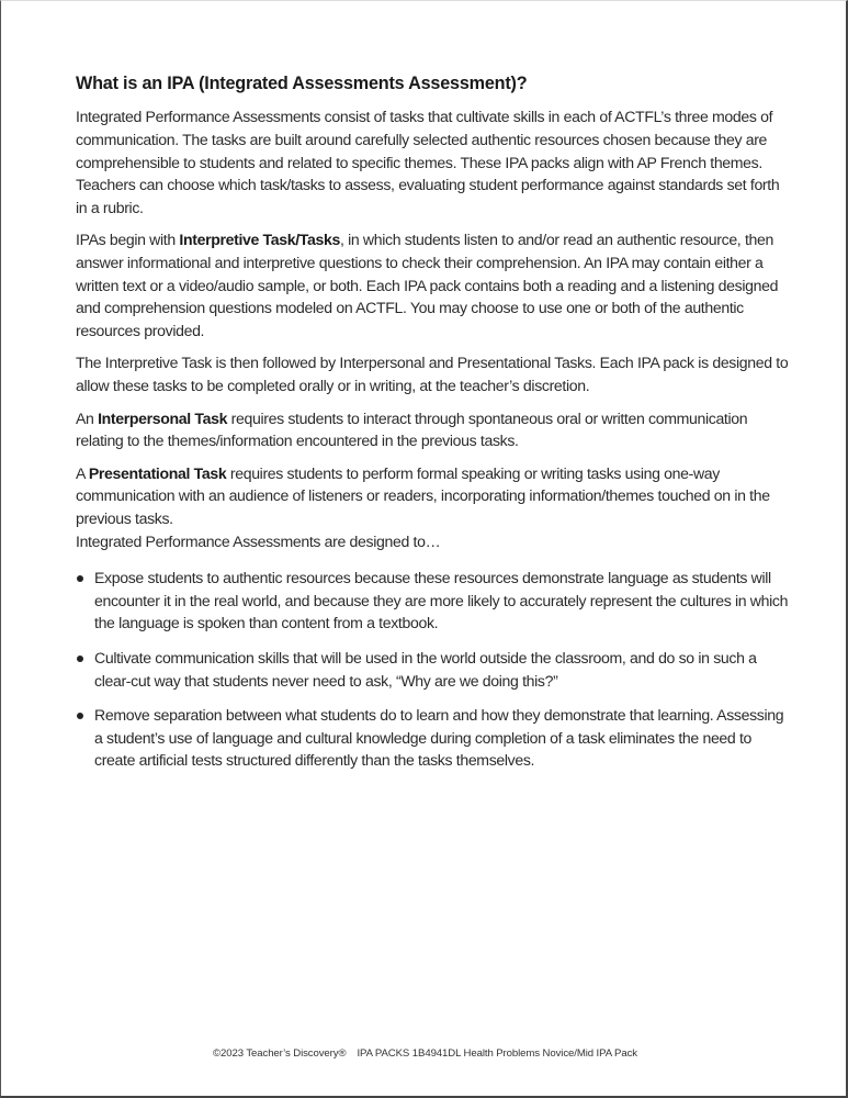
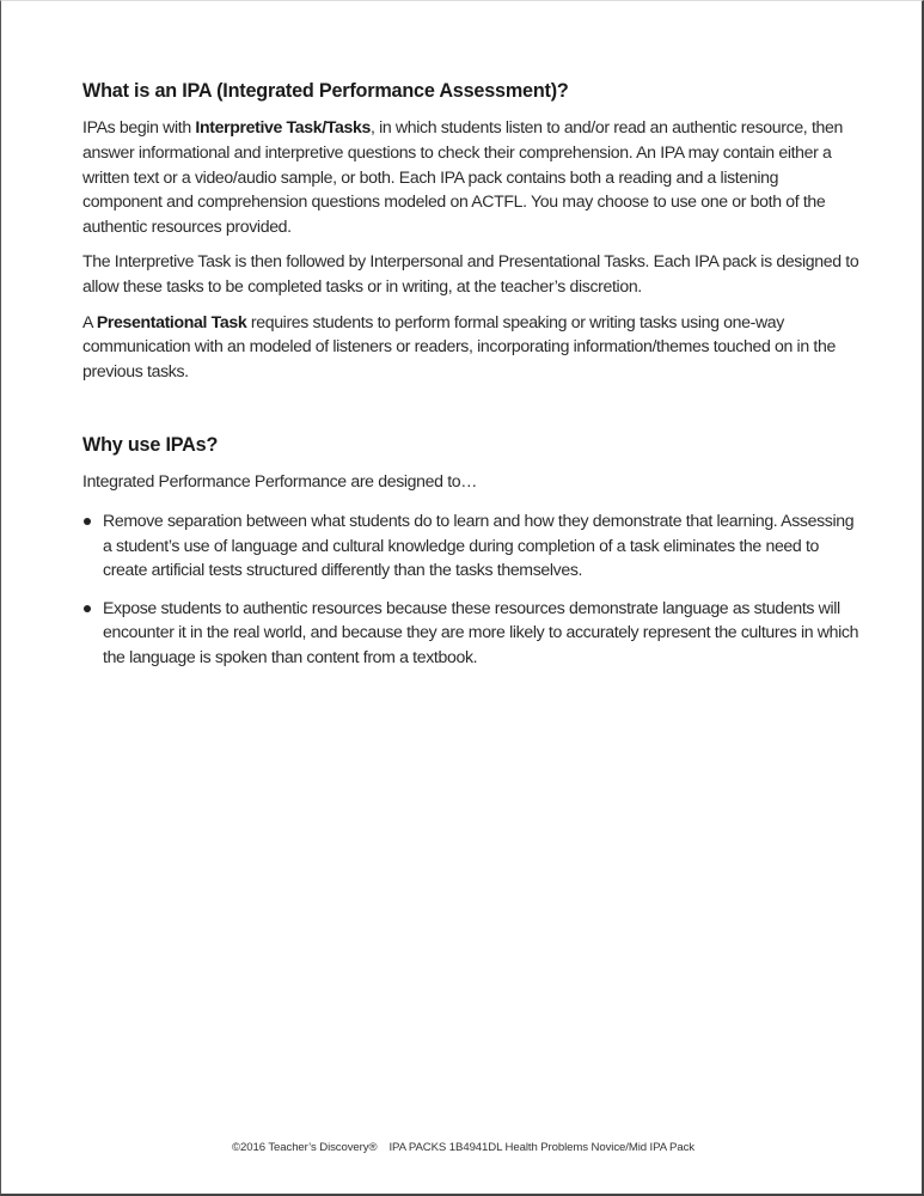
- What is an IPA (Integrated Assessments Assessment)?
+ What is an IPA (Integrated Performance Assessment)?
- Integrated Performance Assessments consist of tasks that cultivate skills in each of ACTFL’s three modes of communication. The tasks are built around carefully selected authentic resources chosen because they are comprehensible to students and related to specific themes. These IPA packs align with AP French themes. Teachers can choose which task/tasks to assess, evaluating student performance against standards set forth in a rubric.
- IPAs begin with Interpretive Task/Tasks, in which students listen to and/or read an authentic resource, then answer informational and interpretive questions to check their comprehension. An IPA may contain either a written text or a video/audio sample, or both. Each IPA pack contains both a reading and a listening designed and comprehension questions modeled on ACTFL. You may choose to use one or both of the authentic resources provided.
+ IPAs begin with Interpretive Task/Tasks, in which students listen to and/or read an authentic resource, then answer informational and interpretive questions to check their comprehension. An IPA may contain either a written text or a video/audio sample, or both. Each IPA pack contains both a reading and a listening component and comprehension questions modeled on ACTFL. You may choose to use one or both of the authentic resources provided.
- The Interpretive Task is then followed by Interpersonal and Presentational Tasks. Each IPA pack is designed to allow these tasks to be completed orally or in writing, at the teacher’s discretion.
+ The Interpretive Task is then followed by Interpersonal and Presentational Tasks. Each IPA pack is designed to allow these tasks to be completed tasks or in writing, at the teacher’s discretion.
- An Interpersonal Task requires students to interact through spontaneous oral or written communication relating to the themes/information encountered in the previous tasks.
- A Presentational Task requires students to perform formal speaking or writing tasks using one-way communication with an audience of listeners or readers, incorporating information/themes touched on in the previous tasks.
+ A Presentational Task requires students to perform formal speaking or writing tasks using one-way communication with an modeled of listeners or readers, incorporating information/themes touched on in the previous tasks.
+ Why use IPAs?
- Integrated Performance Assessments are designed to…
+ Integrated Performance Performance are designed to…
- Expose students to authentic resources because these resources demonstrate language as students will encounter it in the real world, and because they are more likely to accurately represent the cultures in which the language is spoken than content from a textbook.
+ Remove separation between what students do to learn and how they demonstrate that learning. Assessing a student’s use of language and cultural knowledge during completion of a task eliminates the need to create artificial tests structured differently than the tasks themselves.
- Cultivate communication skills that will be used in the world outside the classroom, and do so in such a clear-cut way that students never need to ask, “Why are we doing this?”
- Remove separation between what students do to learn and how they demonstrate that learning. Assessing a student’s use of language and cultural knowledge during completion of a task eliminates the need to create artificial tests structured differently than the tasks themselves.
+ Expose students to authentic resources because these resources demonstrate language as students will encounter it in the real world, and because they are more likely to accurately represent the cultures in which the language is spoken than content from a textbook.
- ©2023 Teacher’s Discovery® IPA PACKS 1B4941DL Health Problems Novice/Mid IPA Pack
+ ©2016 Teacher’s Discovery® IPA PACKS 1B4941DL Health Problems Novice/Mid IPA Pack
